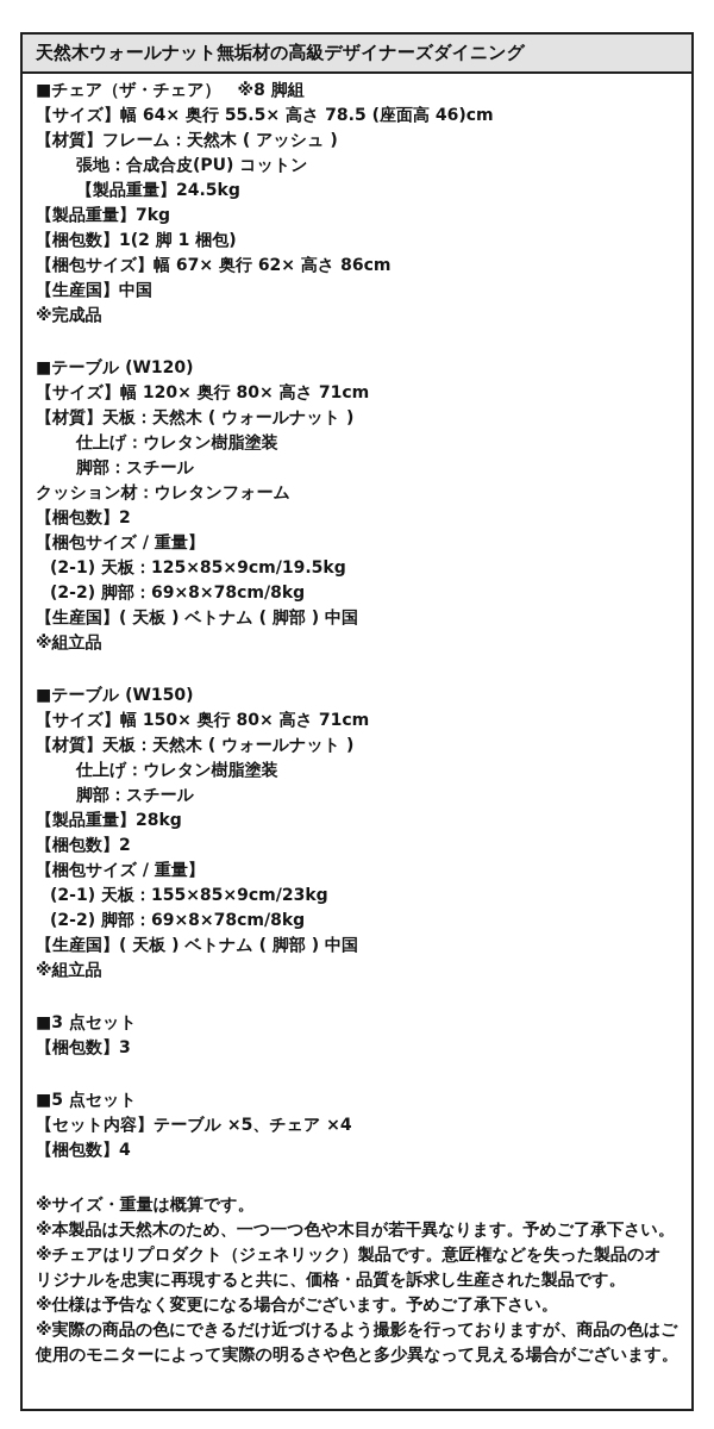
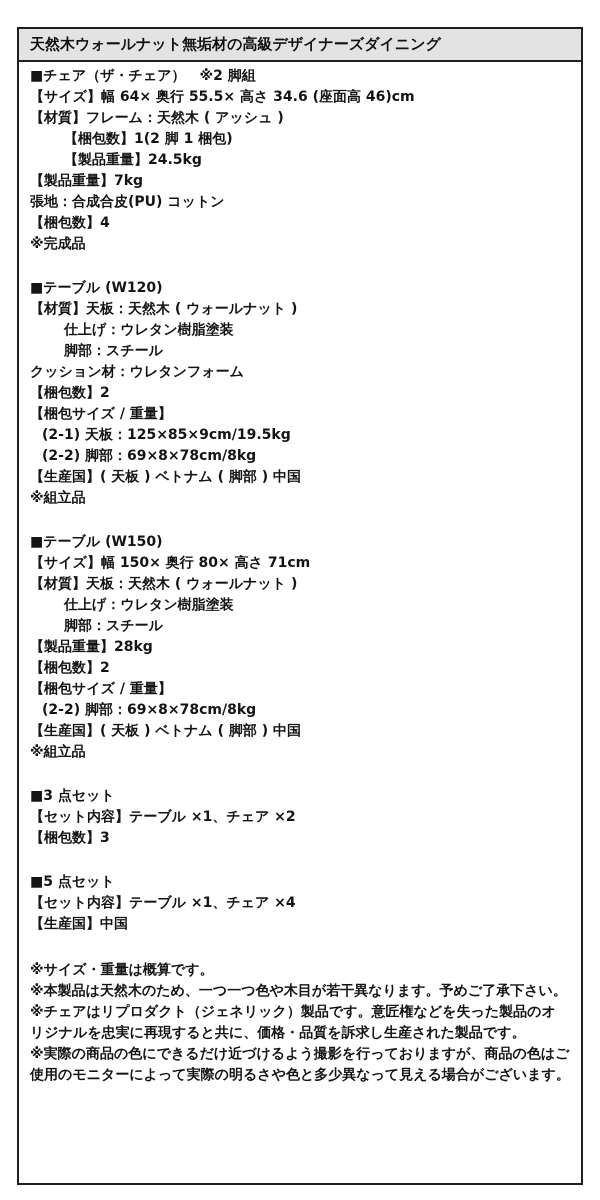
  天然木ウォールナット無垢材の高級デザイナーズダイニング
- ■チェア（ザ・チェア） ※8 脚組
+ ■チェア（ザ・チェア） ※2 脚組
- 【サイズ】幅 64× 奥行 55.5× 高さ 78.5 (座面高 46)cm
+ 【サイズ】幅 64× 奥行 55.5× 高さ 34.6 (座面高 46)cm
  【材質】フレーム：天然木 ( アッシュ )
- 張地：合成合皮(PU) コットン
+ 【梱包数】1(2 脚 1 梱包)
  【製品重量】24.5kg
  【製品重量】7kg
- 【梱包数】1(2 脚 1 梱包)
+ 張地：合成合皮(PU) コットン
- 【梱包サイズ】幅 67× 奥行 62× 高さ 86cm
- 【生産国】中国
+ 【梱包数】4
  ※完成品
  ■テーブル (W120)
- 【サイズ】幅 120× 奥行 80× 高さ 71cm
  【材質】天板：天然木 ( ウォールナット )
  仕上げ：ウレタン樹脂塗装
  脚部：スチール
  クッション材：ウレタンフォーム
  【梱包数】2
  【梱包サイズ / 重量】
  (2-1) 天板：125×85×9cm/19.5kg
  (2-2) 脚部：69×8×78cm/8kg
  【生産国】( 天板 ) ベトナム ( 脚部 ) 中国
  ※組立品
  ■テーブル (W150)
  【サイズ】幅 150× 奥行 80× 高さ 71cm
  【材質】天板：天然木 ( ウォールナット )
  仕上げ：ウレタン樹脂塗装
  脚部：スチール
  【製品重量】28kg
  【梱包数】2
  【梱包サイズ / 重量】
- (2-1) 天板：155×85×9cm/23kg
  (2-2) 脚部：69×8×78cm/8kg
  【生産国】( 天板 ) ベトナム ( 脚部 ) 中国
  ※組立品
  ■3 点セット
+ 【セット内容】テーブル ×1、チェア ×2
  【梱包数】3
  ■5 点セット
- 【セット内容】テーブル ×5、チェア ×4
+ 【セット内容】テーブル ×1、チェア ×4
- 【梱包数】4
+ 【生産国】中国
  ※サイズ・重量は概算です。
  ※本製品は天然木のため、一つ一つ色や木目が若干異なります。予めご了承下さい。
  ※チェアはリプロダクト（ジェネリック）製品です。意匠権などを失った製品のオリジナルを忠実に再現すると共に、価格・品質を訴求し生産された製品です。
- ※仕様は予告なく変更になる場合がございます。予めご了承下さい。
  ※実際の商品の色にできるだけ近づけるよう撮影を行っておりますが、商品の色はご使用のモニターによって実際の明るさや色と多少異なって見える場合がございます。
